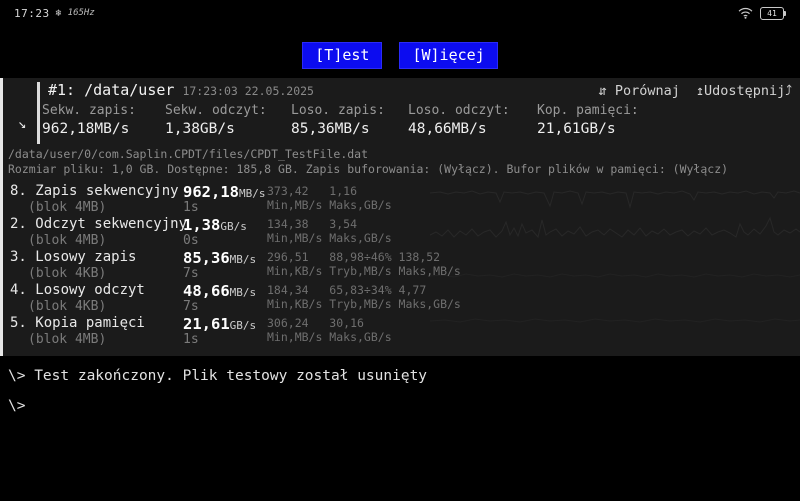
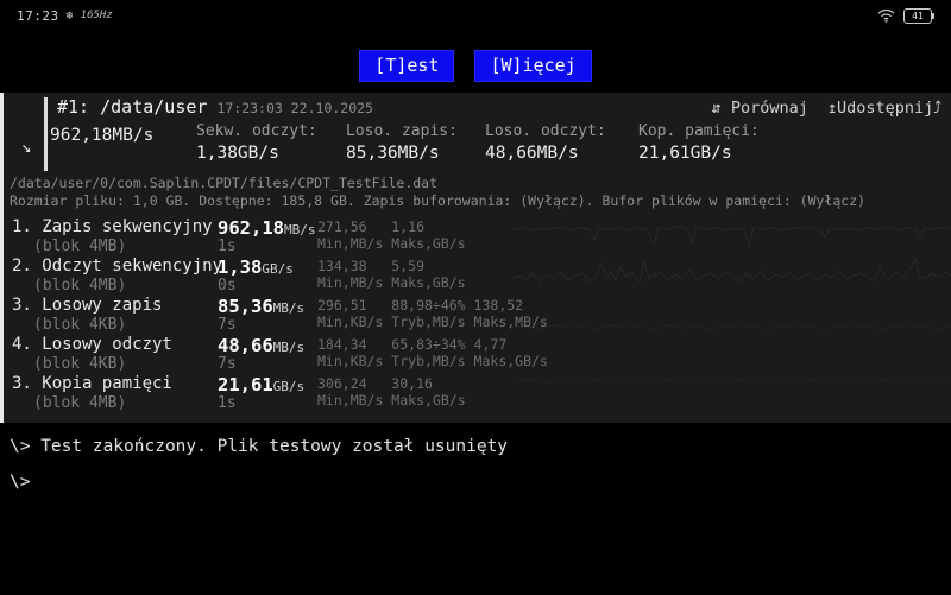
  17:23
  ❄
  165Hz
  41
  [T]est
  [W]ięcej
  ↘
- #1: /data/user 17:23:03 22.05.2025
+ #1: /data/user 17:23:03 22.10.2025
  ⇵ Porównaj
  ↥Udostępnij⤴
- Sekw. zapis:
  962,18MB/s
  Sekw. odczyt:
  1,38GB/s
  Loso. zapis:
  85,36MB/s
  Loso. odczyt:
  48,66MB/s
  Kop. pamięci:
  21,61GB/s
  /data/user/0/com.Saplin.CPDT/files/CPDT_TestFile.dat
  Rozmiar pliku: 1,0 GB. Dostępne: 185,8 GB. Zapis buforowania: (Wyłącz). Bufor plików w pamięci: (Wyłącz)
- 8. Zapis sekwencyjny
+ 1. Zapis sekwencyjny
  (blok 4MB)
  962,18MB/s
  1s
- 373,42 1,16
+ 271,56 1,16
  Min,MB/s Maks,GB/s
  2. Odczyt sekwencyjny
  (blok 4MB)
  1,38GB/s
  0s
- 134,38 3,54
+ 134,38 5,59
  Min,MB/s Maks,GB/s
  3. Losowy zapis
  (blok 4KB)
  85,36MB/s
  7s
  296,51 88,98÷46% 138,52
  Min,KB/s Tryb,MB/s Maks,MB/s
  4. Losowy odczyt
  (blok 4KB)
  48,66MB/s
  7s
  184,34 65,83÷34% 4,77
  Min,KB/s Tryb,MB/s Maks,GB/s
- 5. Kopia pamięci
+ 3. Kopia pamięci
  (blok 4MB)
  21,61GB/s
  1s
  306,24 30,16
  Min,MB/s Maks,GB/s
  \> Test zakończony. Plik testowy został usunięty
  \>
